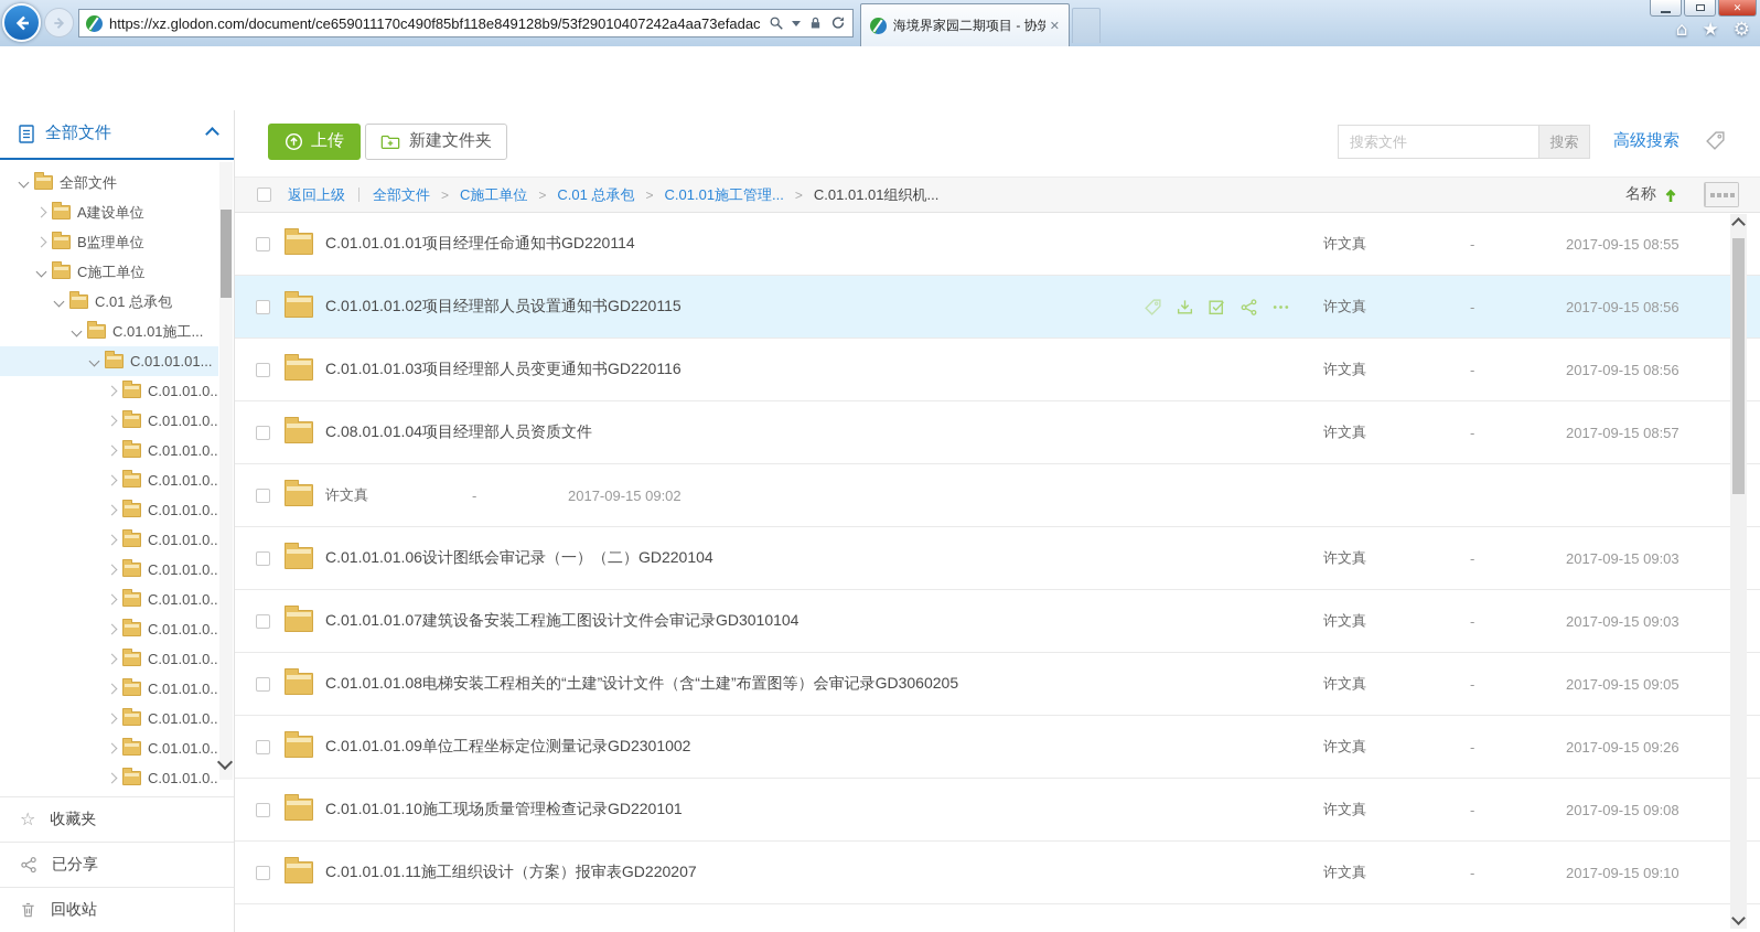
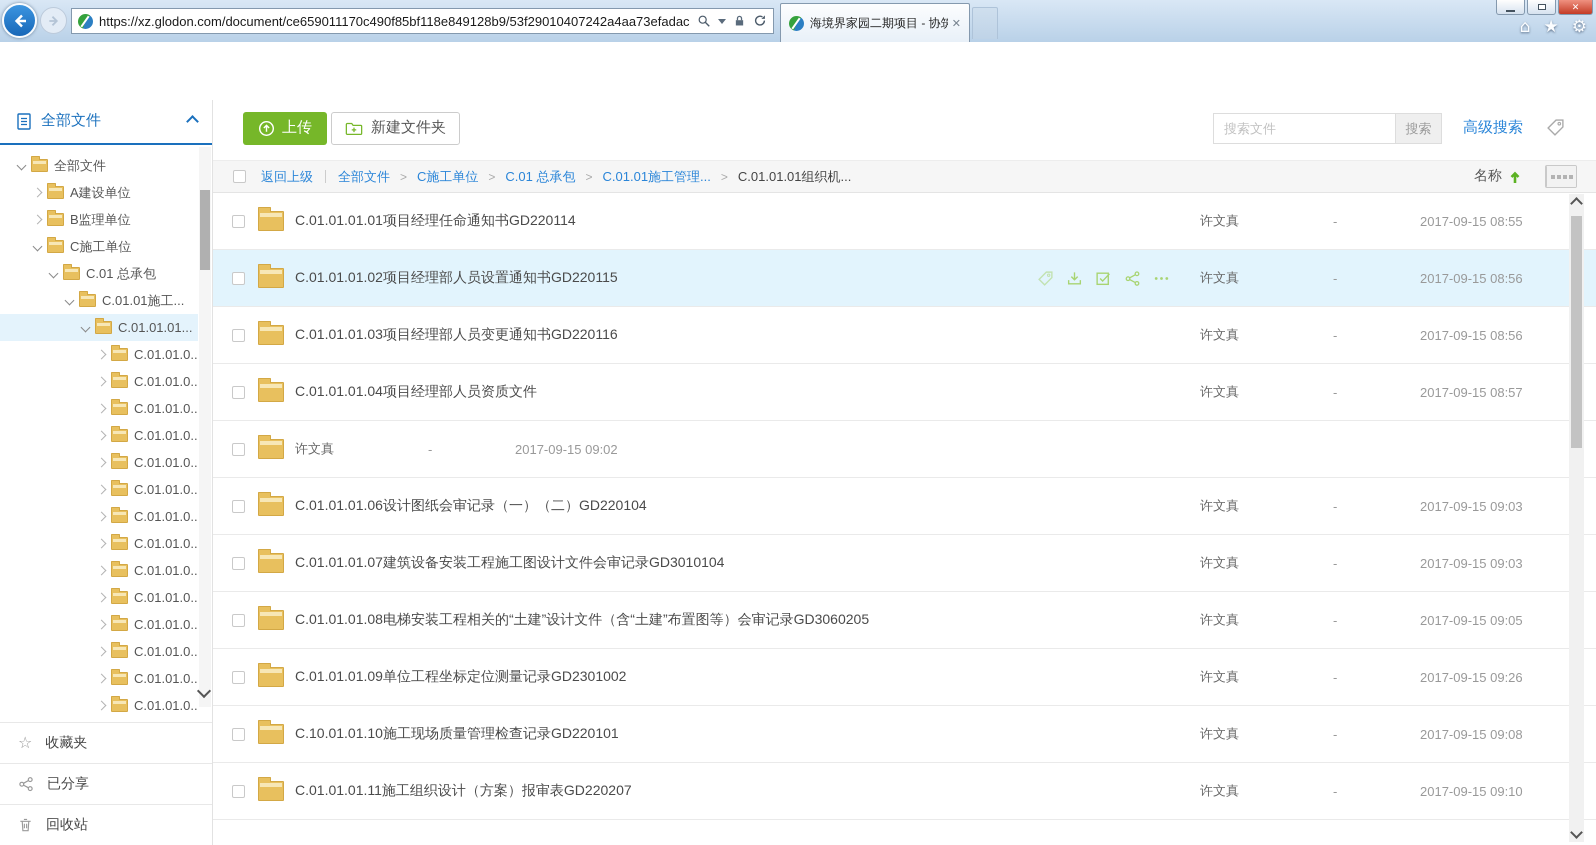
  https://xz.glodon.com/document/ce659011170c490f85bf118e849128b9/53f29010407242a4aa73efadac
  海境界家园二期项目 - 协筑
  ✕
  ✕
  ⌂
  ★
  ⚙
  全部文件
  全部文件
  A建设单位
  B监理单位
  C施工单位
  C.01 总承包
  C.01.01施工...
  C.01.01.01...
  C.01.01.0..
  C.01.01.0..
  C.01.01.0..
  C.01.01.0..
  C.01.01.0..
  C.01.01.0..
  C.01.01.0..
  C.01.01.0..
  C.01.01.0..
  C.01.01.0..
  C.01.01.0..
  C.01.01.0..
  C.01.01.0..
  C.01.01.0..
  ☆
  收藏夹
  已分享
  回收站
  上传
  新建文件夹
  搜索文件
  搜索
  高级搜索
  返回上级
  全部文件
  >
  C施工单位
  >
  C.01 总承包
  >
  C.01.01施工管理...
  >
  C.01.01.01组织机...
  名称
  C.01.01.01.01项目经理任命通知书GD220114
  许文真
  -
  2017-09-15 08:55
  C.01.01.01.02项目经理部人员设置通知书GD220115
  许文真
  -
  2017-09-15 08:56
  C.01.01.01.03项目经理部人员变更通知书GD220116
  许文真
  -
  2017-09-15 08:56
- C.08.01.01.04项目经理部人员资质文件
+ C.01.01.01.04项目经理部人员资质文件
  许文真
  -
  2017-09-15 08:57
  许文真
  -
  2017-09-15 09:02
  C.01.01.01.06设计图纸会审记录（一）（二）GD220104
  许文真
  -
  2017-09-15 09:03
  C.01.01.01.07建筑设备安装工程施工图设计文件会审记录GD3010104
  许文真
  -
  2017-09-15 09:03
  C.01.01.01.08电梯安装工程相关的“土建”设计文件（含“土建”布置图等）会审记录GD3060205
  许文真
  -
  2017-09-15 09:05
  C.01.01.01.09单位工程坐标定位测量记录GD2301002
  许文真
  -
  2017-09-15 09:26
- C.01.01.01.10施工现场质量管理检查记录GD220101
+ C.10.01.01.10施工现场质量管理检查记录GD220101
  许文真
  -
  2017-09-15 09:08
  C.01.01.01.11施工组织设计（方案）报审表GD220207
  许文真
  -
  2017-09-15 09:10
